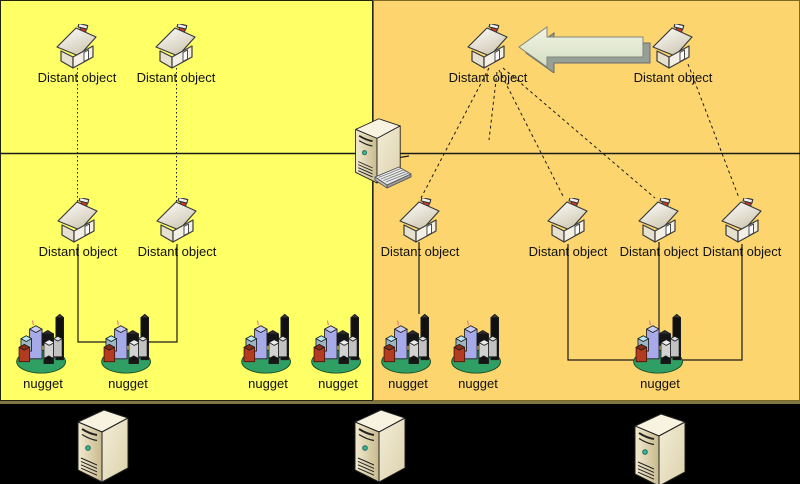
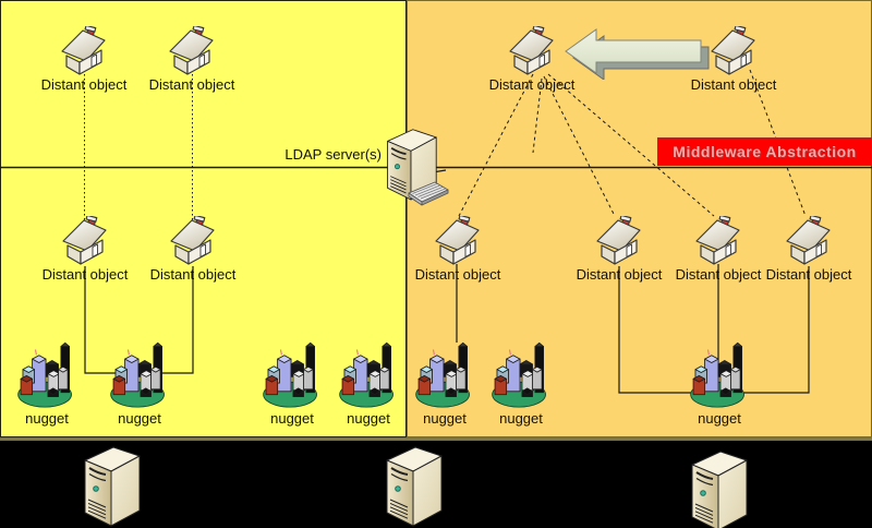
  Distant object
  Distant object
  Distant object
  Distant object
+ Middleware Abstraction
+ LDAP server(s)
  Distant object
  Distant object
  Distant object
  Distant object
  Distant object
  Distant object
  nugget
  nugget
  nugget
  nugget
  nugget
  nugget
  nugget
